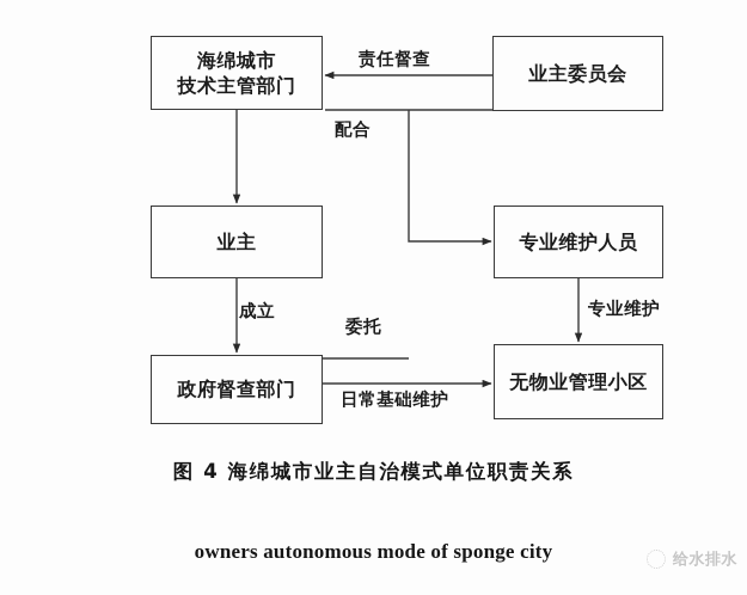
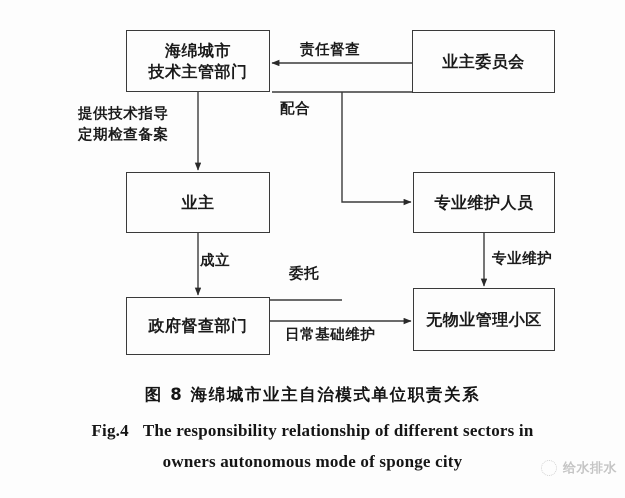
  海绵城市
  技术主管部门
  业主委员会
  业主
  专业维护人员
  政府督查部门
  无物业管理小区
  责任督查
  配合
+ 提供技术指导
+ 定期检查备案
  成立
  委托
  专业维护
  日常基础维护
- 图 4 海绵城市业主自治模式单位职责关系
+ 图 8 海绵城市业主自治模式单位职责关系
+ Fig.4 The responsibility relationship of different sectors in
  owners autonomous mode of sponge city
  给水排水
